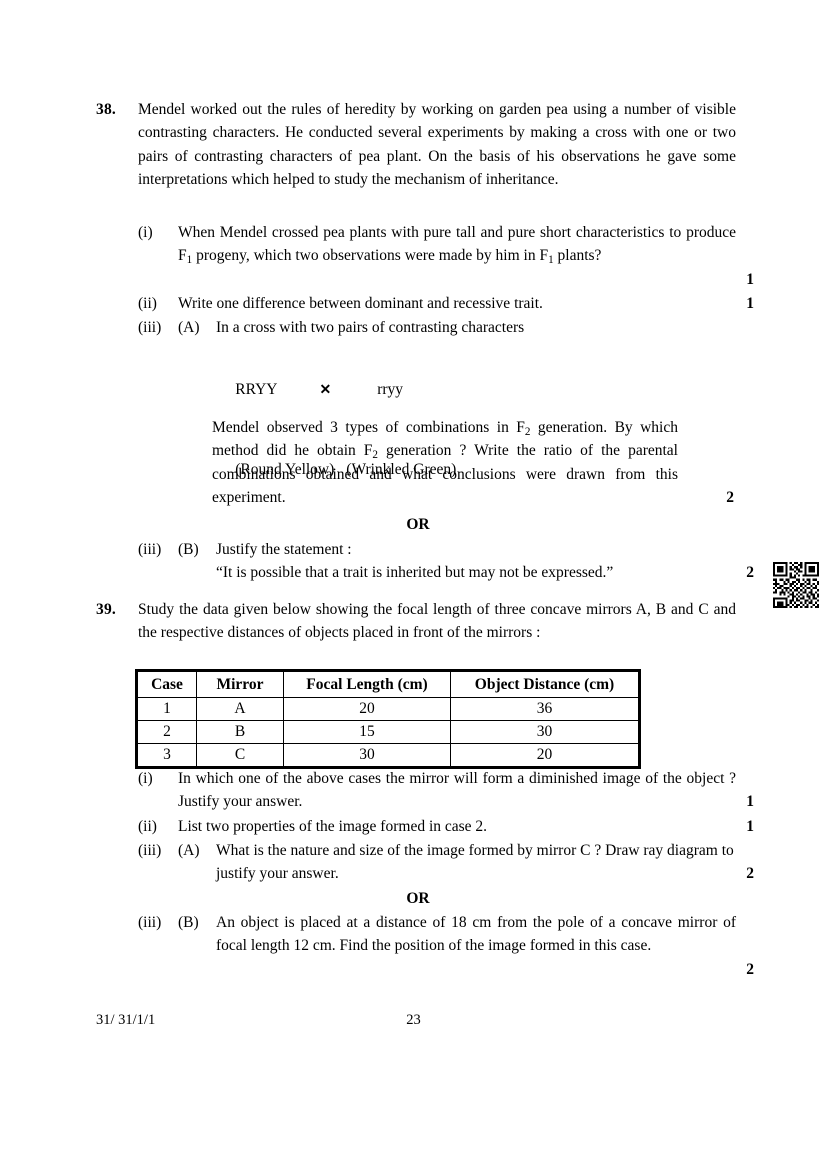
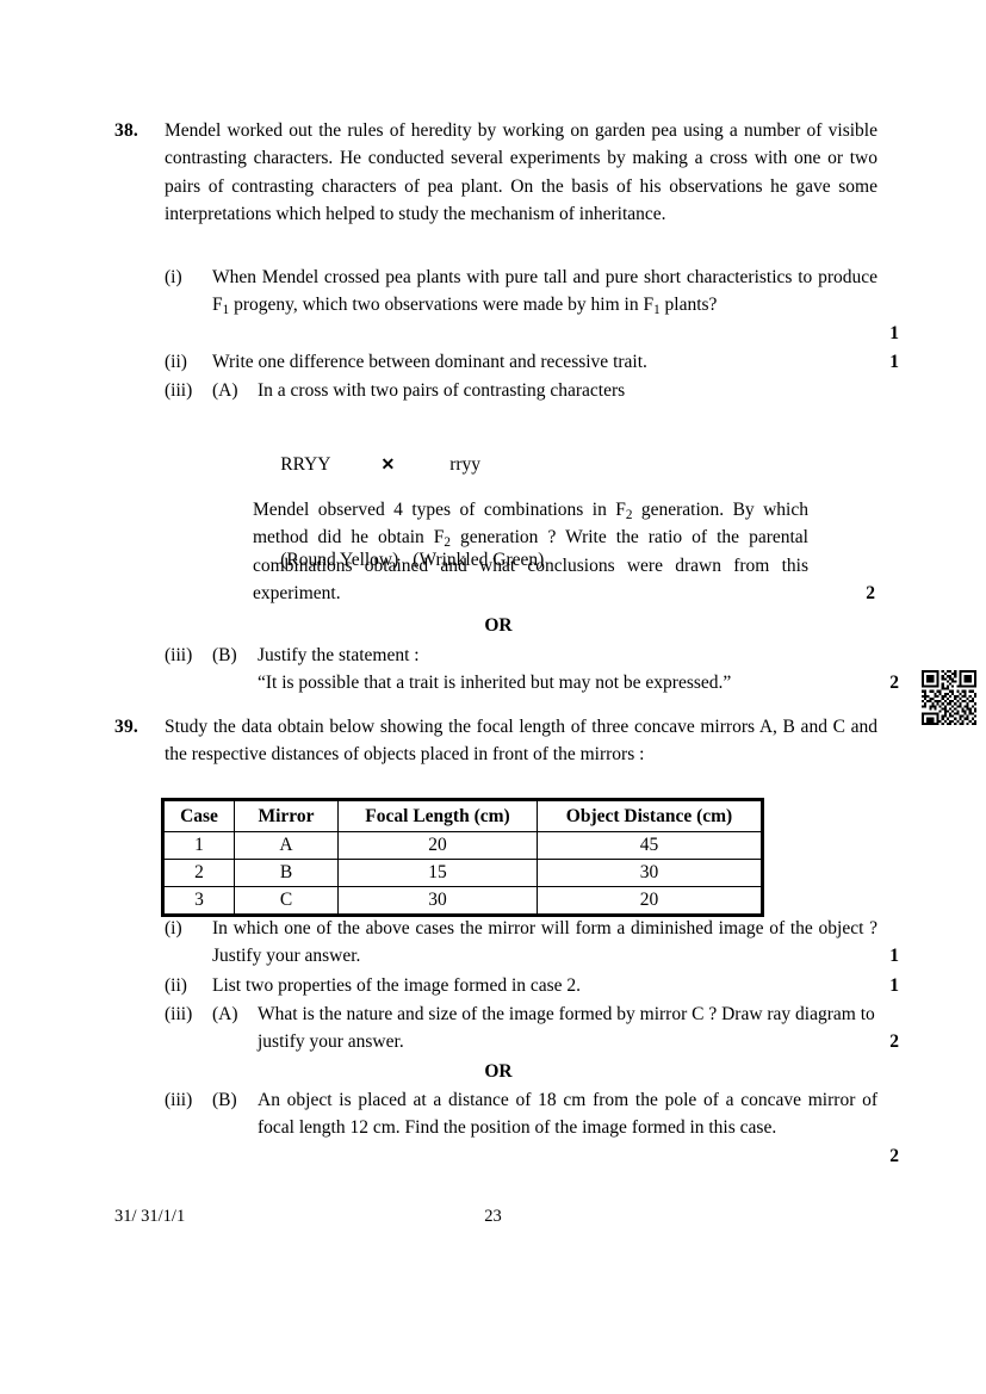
  38.
  Mendel worked out the rules of heredity by working on garden pea using a number of visible contrasting characters. He conducted several experiments by making a cross with one or two pairs of contrasting characters of pea plant. On the basis of his observations he gave some interpretations which helped to study the mechanism of inheritance.
  (i)
  When Mendel crossed pea plants with pure tall and pure short characteristics to produce F1 progeny, which two observations were made by him in F1 plants?
  1
  (ii)
  Write one difference between dominant and recessive trait.
  1
  (iii)
  (A)
  In a cross with two pairs of contrasting characters
  RRYY ✕ rryy
  (Round Yellow) (Wrinkled Green)
- Mendel observed 3 types of combinations in F2 generation. By which method did he obtain F2 generation ? Write the ratio of the parental combinations obtained and what conclusions were drawn from this experiment.
+ Mendel observed 4 types of combinations in F2 generation. By which method did he obtain F2 generation ? Write the ratio of the parental combinations obtained and what conclusions were drawn from this experiment.
  2
  OR
  (iii)
  (B)
  Justify the statement :
  “It is possible that a trait is inherited but may not be expressed.”
  2
  39.
- Study the data given below showing the focal length of three concave mirrors A, B and C and the respective distances of objects placed in front of the mirrors :
+ Study the data obtain below showing the focal length of three concave mirrors A, B and C and the respective distances of objects placed in front of the mirrors :
  Case	Mirror	Focal Length (cm)	Object Distance (cm)
- 1	A	20	36
+ 1	A	20	45
  2	B	15	30
  3	C	30	20
  (i)
  In which one of the above cases the mirror will form a diminished image of the object ? Justify your answer.
  1
  (ii)
  List two properties of the image formed in case 2.
  1
  (iii)
  (A)
  What is the nature and size of the image formed by mirror C ? Draw ray diagram to justify your answer.
  2
  OR
  (iii)
  (B)
  An object is placed at a distance of 18 cm from the pole of a concave mirror of focal length 12 cm. Find the position of the image formed in this case.
  2
  31/ 31/1/1
  23
